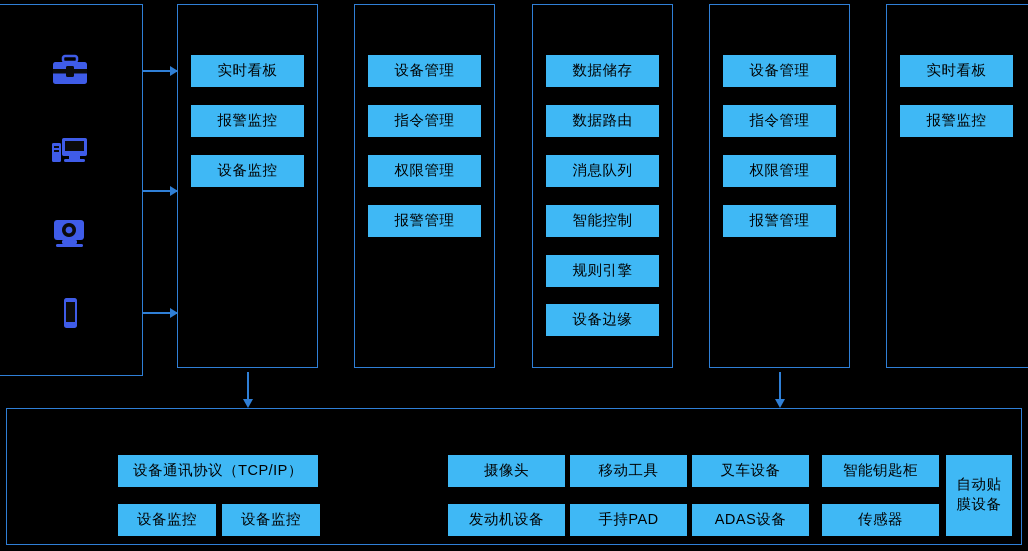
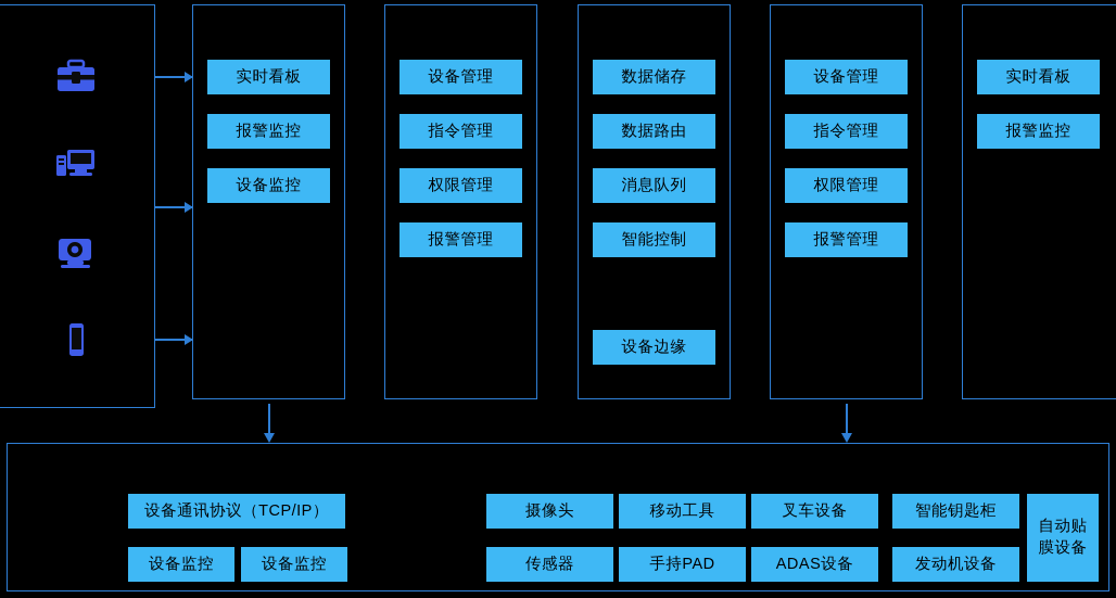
  实时看板
  报警监控
  设备监控
  设备管理
  指令管理
  权限管理
  报警管理
  数据储存
  数据路由
  消息队列
  智能控制
- 规则引擎
  设备边缘
  设备管理
  指令管理
  权限管理
  报警管理
  实时看板
  报警监控
  设备通讯协议（TCP/IP）
  设备监控
  设备监控
  摄像头
  移动工具
  叉车设备
  智能钥匙柜
- 发动机设备
+ 传感器
  手持PAD
  ADAS设备
- 传感器
+ 发动机设备
  自动贴膜设备
